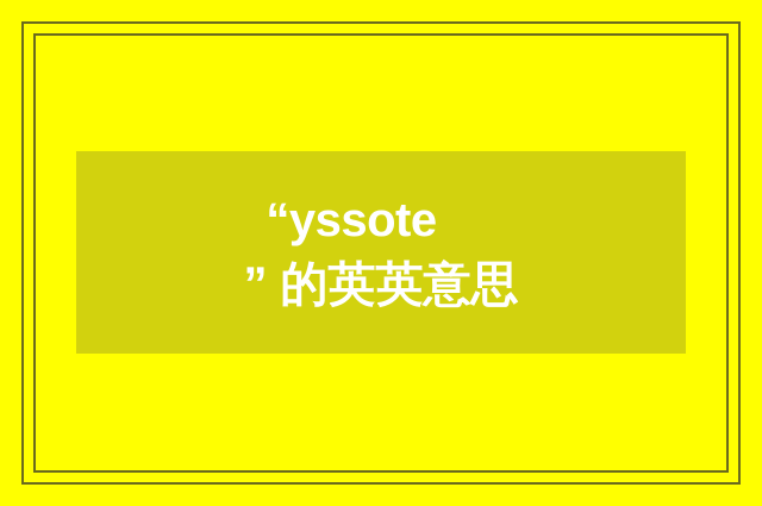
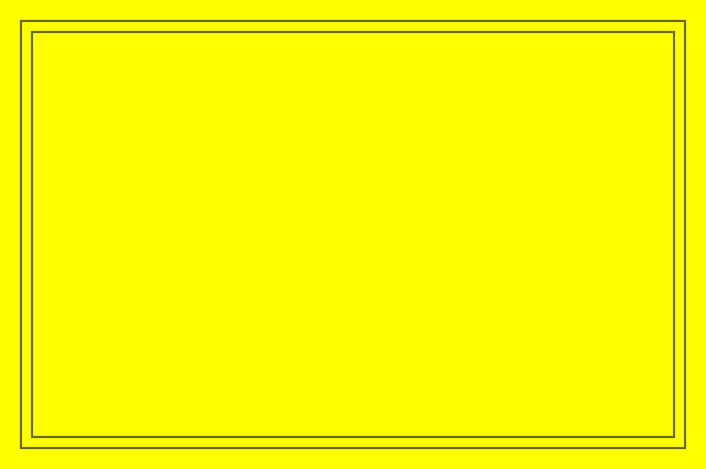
- “yssote
- ” 的英英意思
